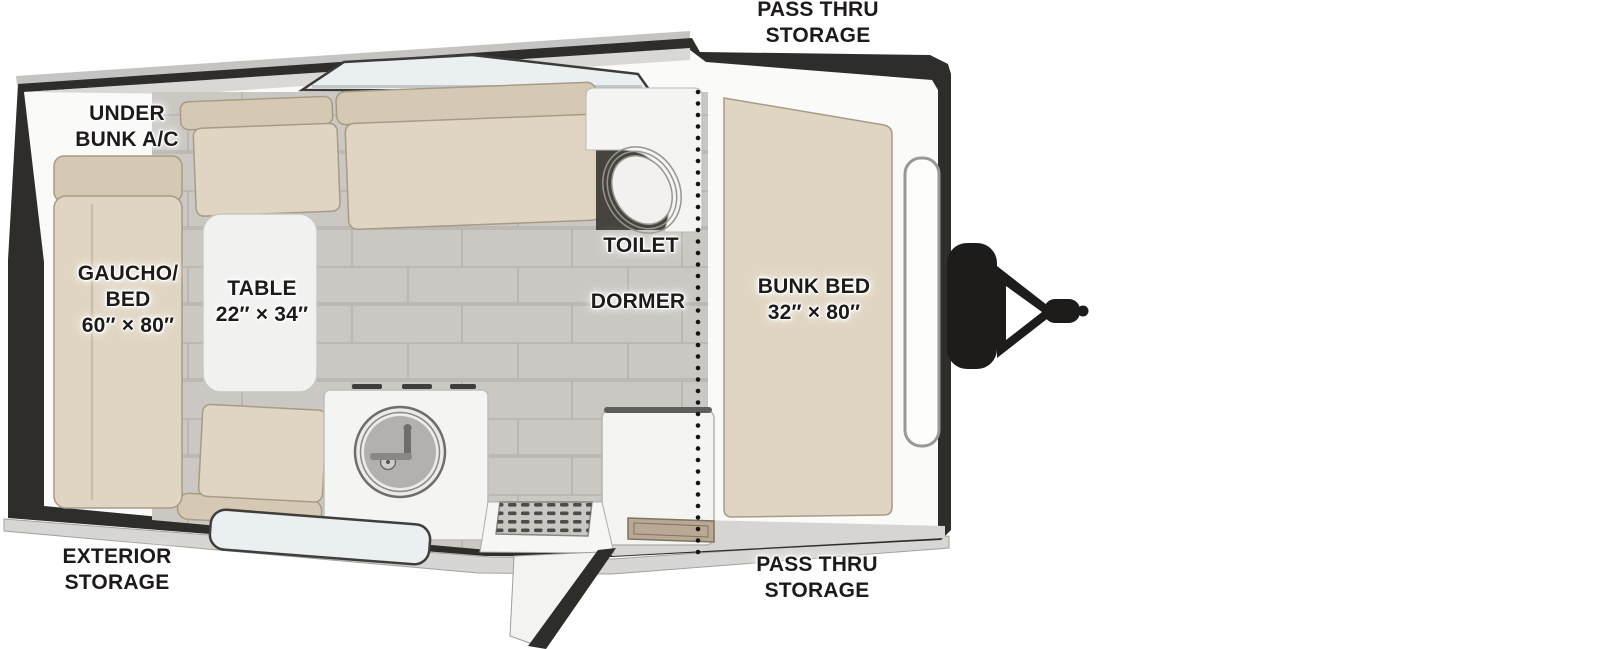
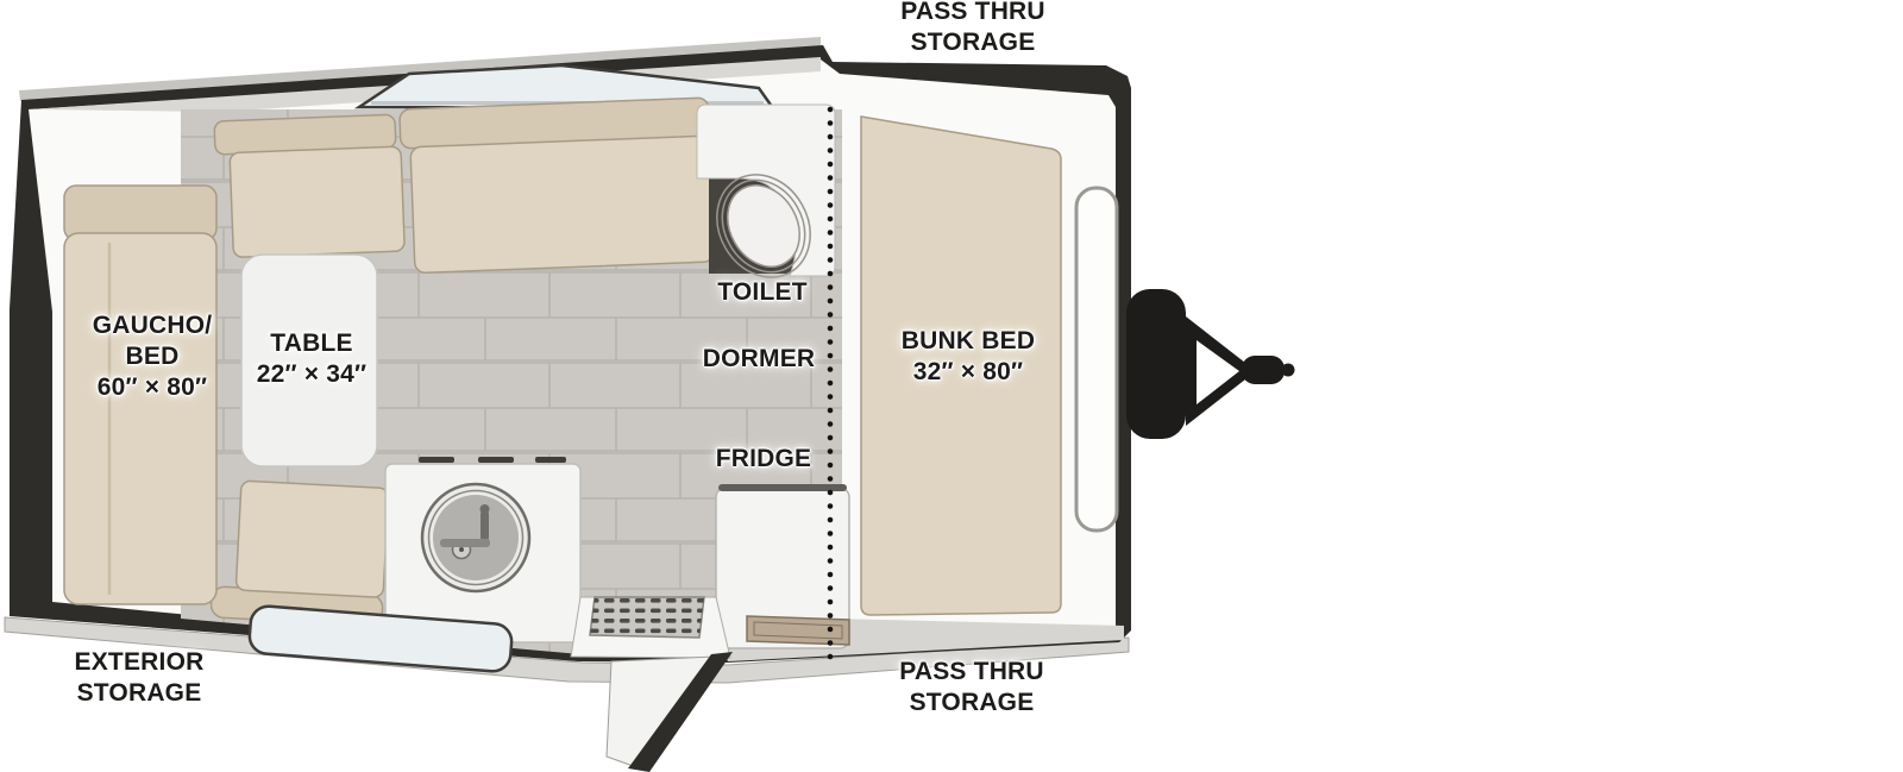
  PASS THRU
  STORAGE
- UNDER
- BUNK A/C
  GAUCHO/
  BED
  60″ × 80″
  TABLE
  22″ × 34″
  TOILET
  DORMER
+ FRIDGE
  BUNK BED
  32″ × 80″
  EXTERIOR
  STORAGE
  PASS THRU
  STORAGE
